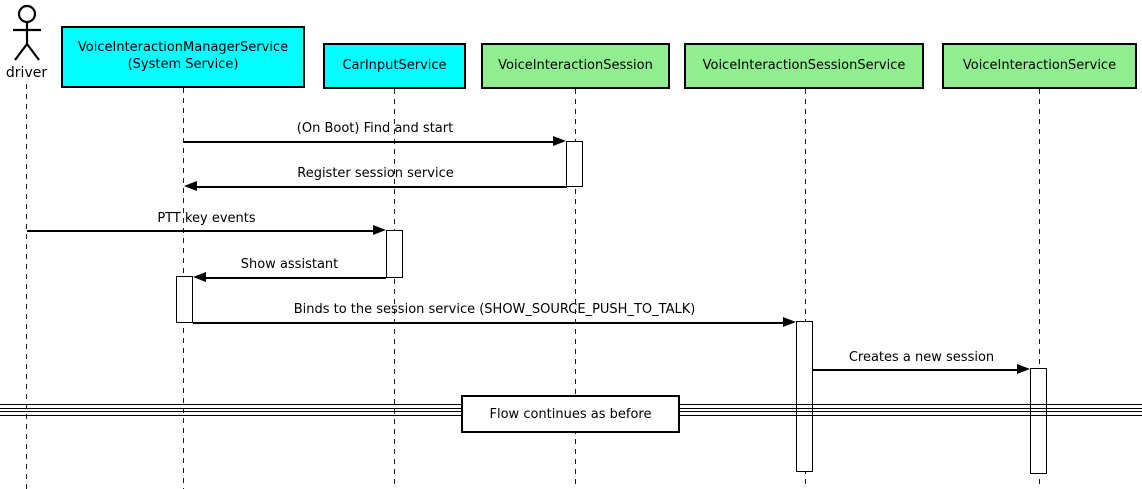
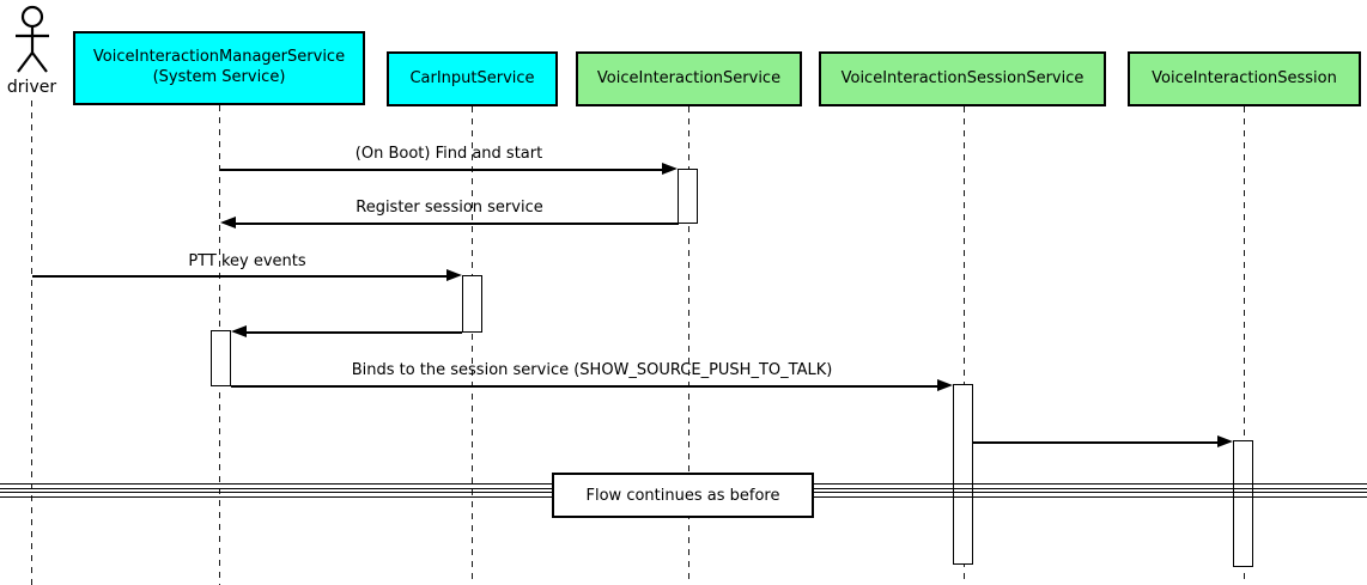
  driver
  VoiceInteractionManagerService
  (System Service)
  CarInputService
- VoiceInteractionSession
+ VoiceInteractionService
  VoiceInteractionSessionService
- VoiceInteractionService
+ VoiceInteractionSession
  (On Boot) Find and start
  Register session service
  PTT key events
- Show assistant
  Binds to the session service (SHOW_SOURCE_PUSH_TO_TALK)
- Creates a new session
  Flow continues as before
